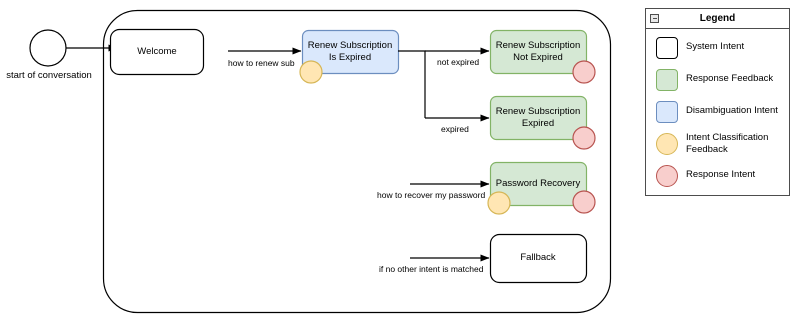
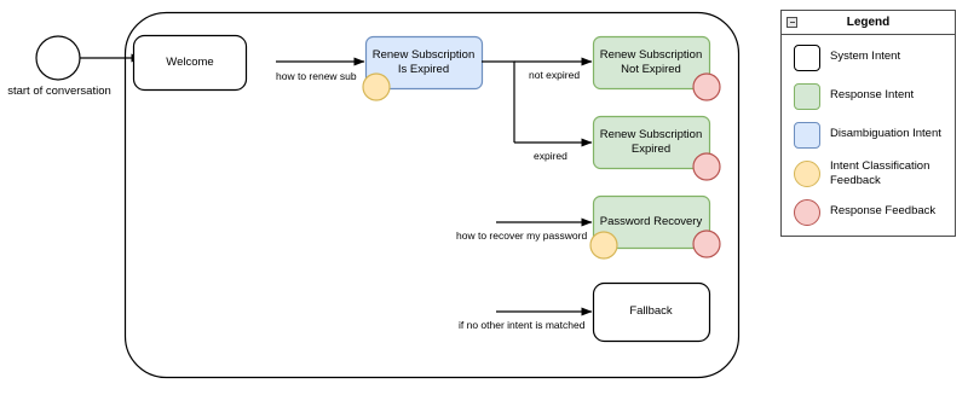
  start of conversation
  Welcome
  Renew Subscription
  Is Expired
  Renew Subscription
  Not Expired
  Renew Subscription
  Expired
  Password Recovery
  Fallback
  how to renew sub
  not expired
  expired
  how to recover my password
  if no other intent is matched
  Legend
  System Intent
- Response Feedback
+ Response Intent
  Disambiguation Intent
  Intent Classification
  Feedback
- Response Intent
+ Response Feedback
